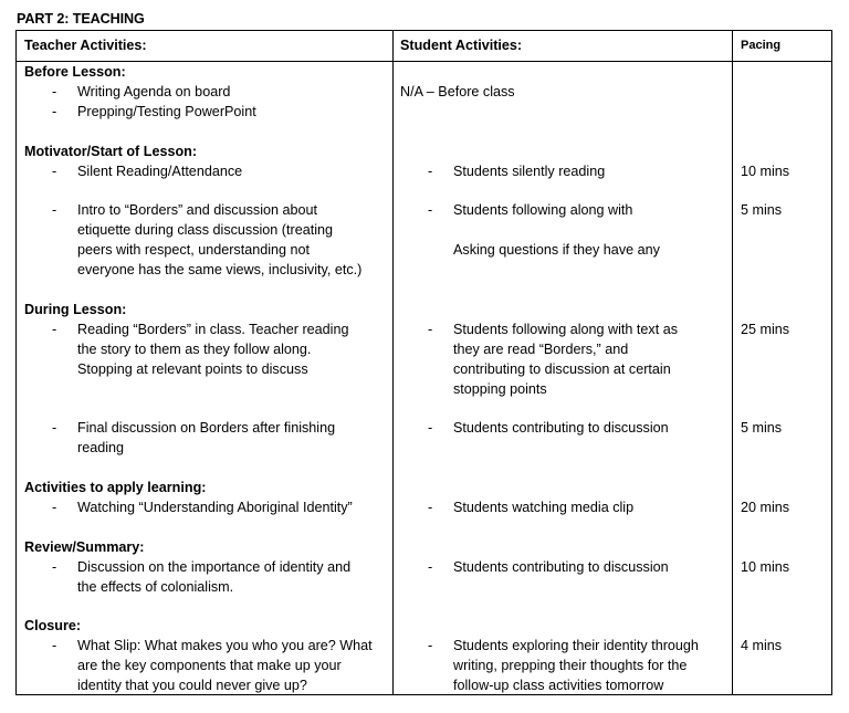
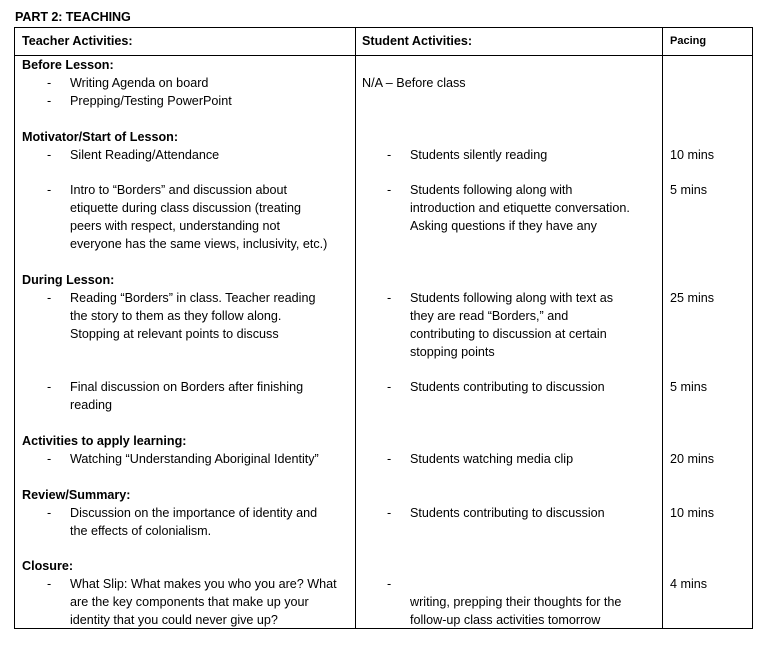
  PART 2: TEACHING
  Teacher Activities:
  Student Activities:
  Pacing
  Before Lesson:
  -
  Writing Agenda on board
  -
  Prepping/Testing PowerPoint
  N/A – Before class
  Motivator/Start of Lesson:
  -
  Silent Reading/Attendance
  -
  Students silently reading
  10 mins
  -
  Intro to “Borders” and discussion about
  etiquette during class discussion (treating
  peers with respect, understanding not
  everyone has the same views, inclusivity, etc.)
  -
  Students following along with
+ introduction and etiquette conversation.
  Asking questions if they have any
  5 mins
  During Lesson:
  -
  Reading “Borders” in class. Teacher reading
  the story to them as they follow along.
  Stopping at relevant points to discuss
  -
  Students following along with text as
  they are read “Borders,” and
  contributing to discussion at certain
  stopping points
  25 mins
  -
  Final discussion on Borders after finishing
  reading
  -
  Students contributing to discussion
  5 mins
  Activities to apply learning:
  -
  Watching “Understanding Aboriginal Identity”
  -
  Students watching media clip
  20 mins
  Review/Summary:
  -
  Discussion on the importance of identity and
  the effects of colonialism.
  -
  Students contributing to discussion
  10 mins
  Closure:
  -
  What Slip: What makes you who you are? What
  are the key components that make up your
  identity that you could never give up?
  -
- Students exploring their identity through
  writing, prepping their thoughts for the
  follow-up class activities tomorrow
  4 mins
